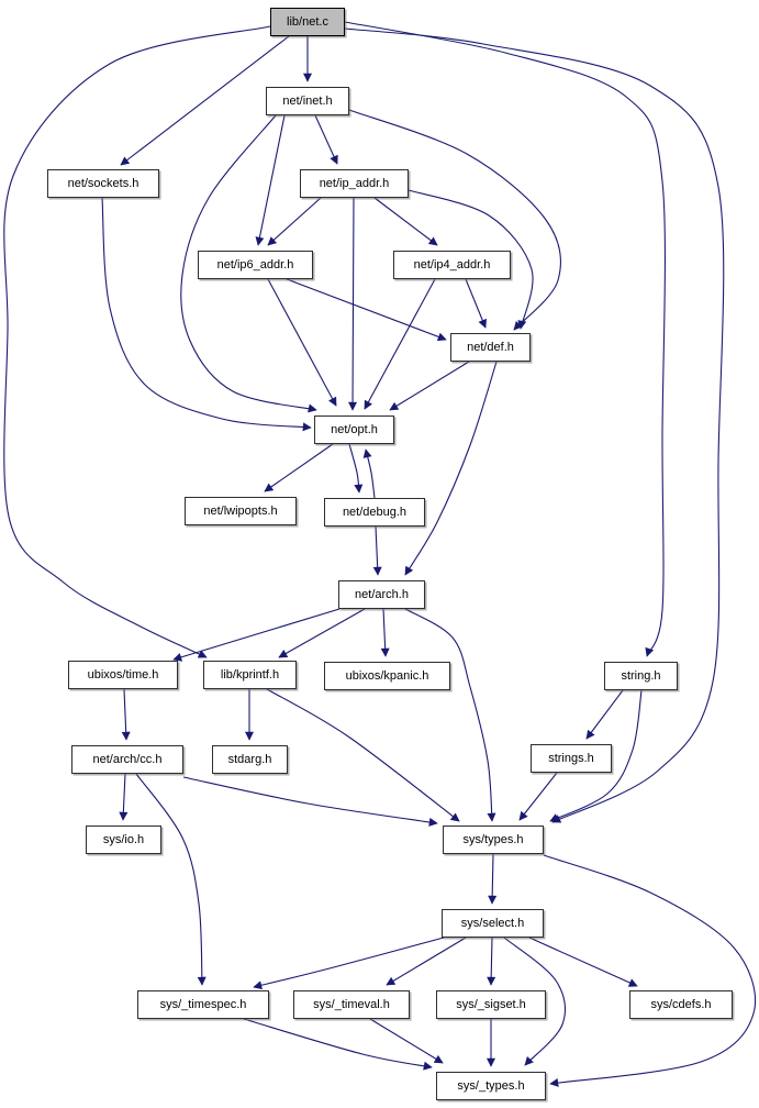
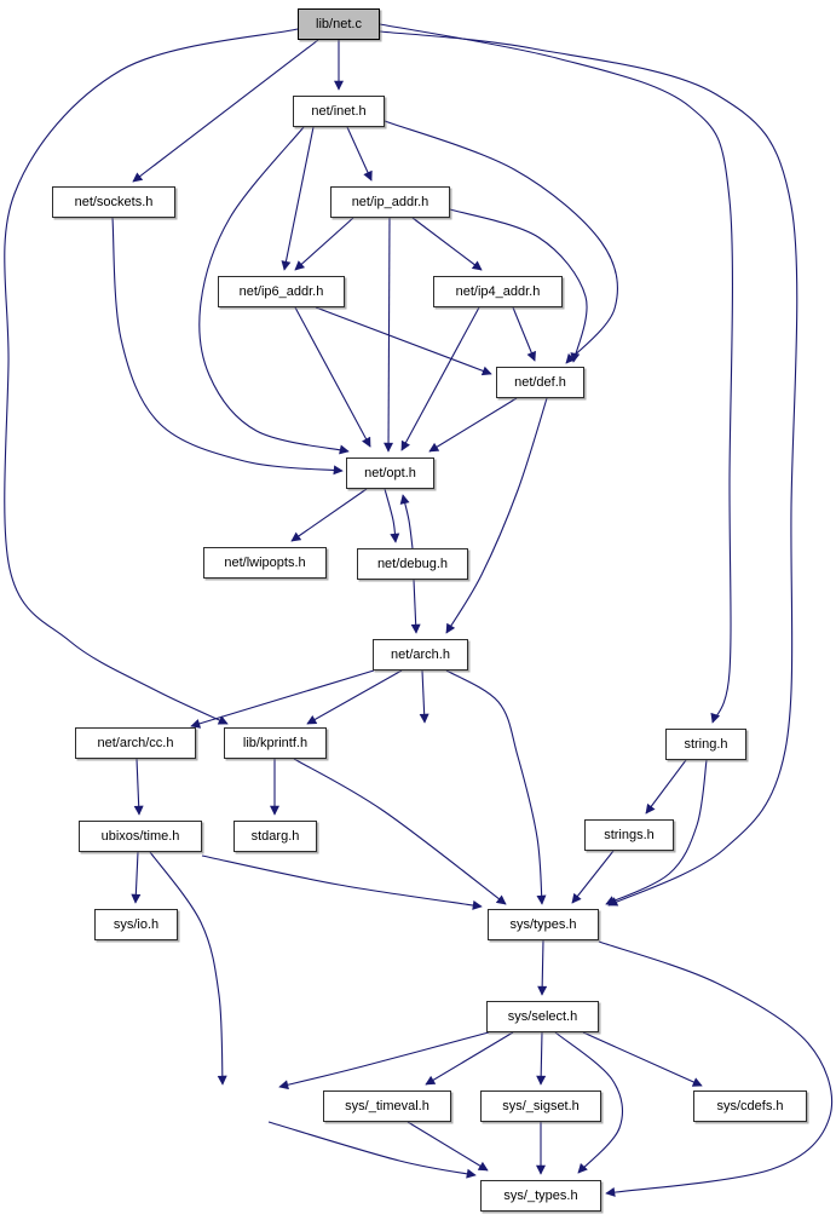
  lib/net.c
  net/inet.h
  net/sockets.h
  net/ip_addr.h
  net/ip6_addr.h
  net/ip4_addr.h
  net/def.h
  net/opt.h
  net/lwipopts.h
  net/debug.h
  net/arch.h
- ubixos/time.h
+ net/arch/cc.h
  lib/kprintf.h
- ubixos/kpanic.h
  string.h
- net/arch/cc.h
+ ubixos/time.h
  stdarg.h
  strings.h
  sys/io.h
  sys/types.h
  sys/select.h
- sys/_timespec.h
  sys/_timeval.h
  sys/_sigset.h
  sys/cdefs.h
  sys/_types.h
